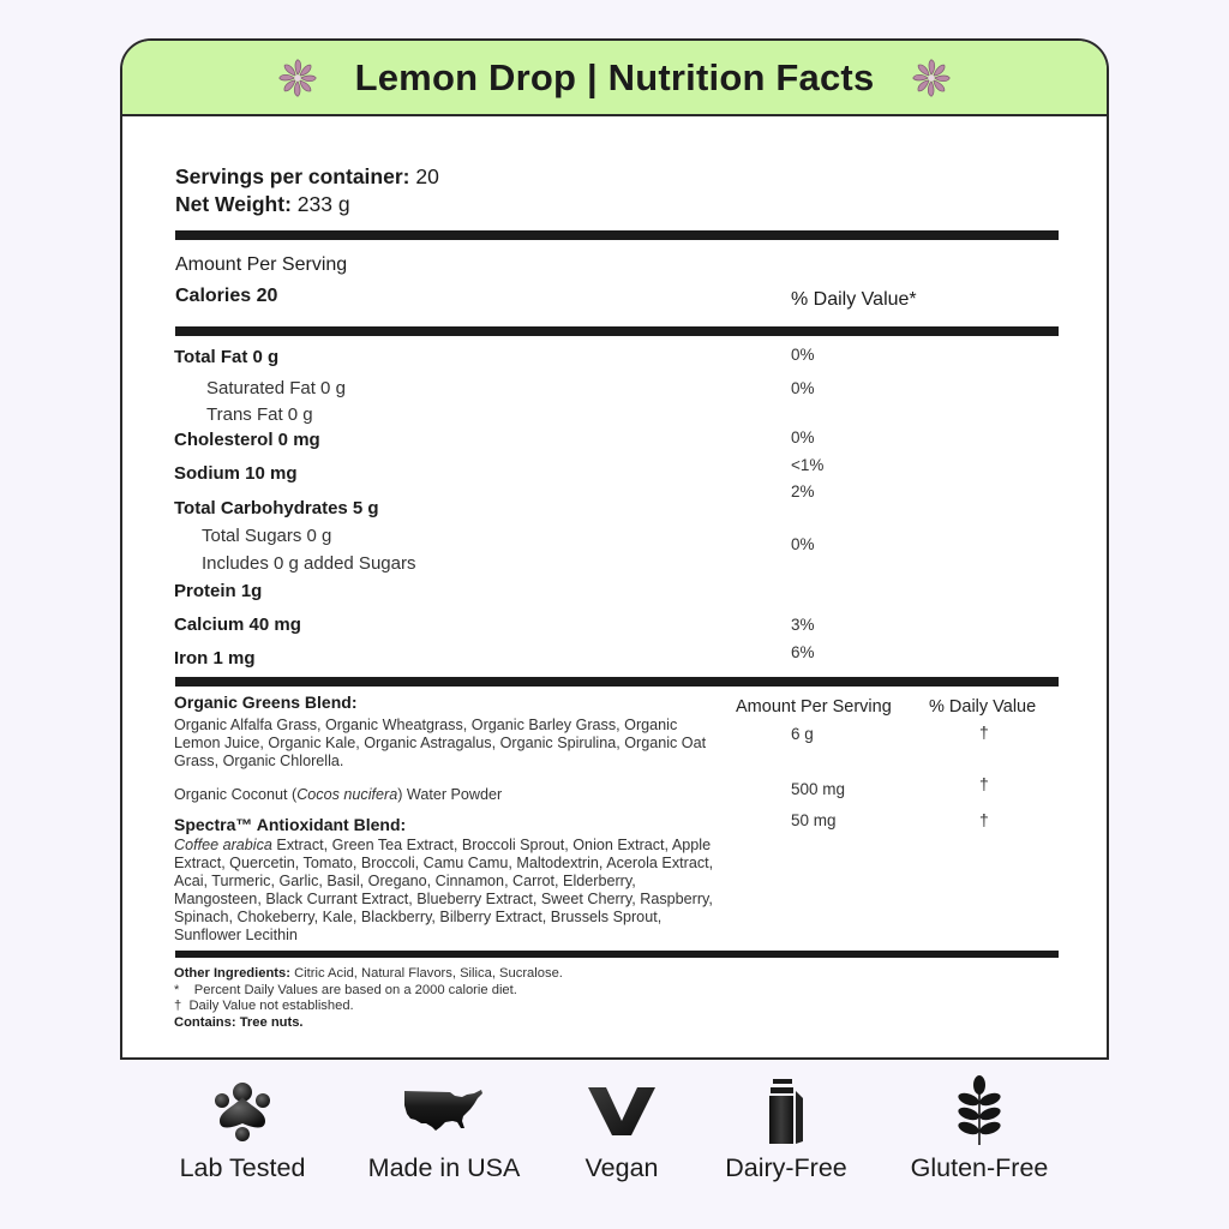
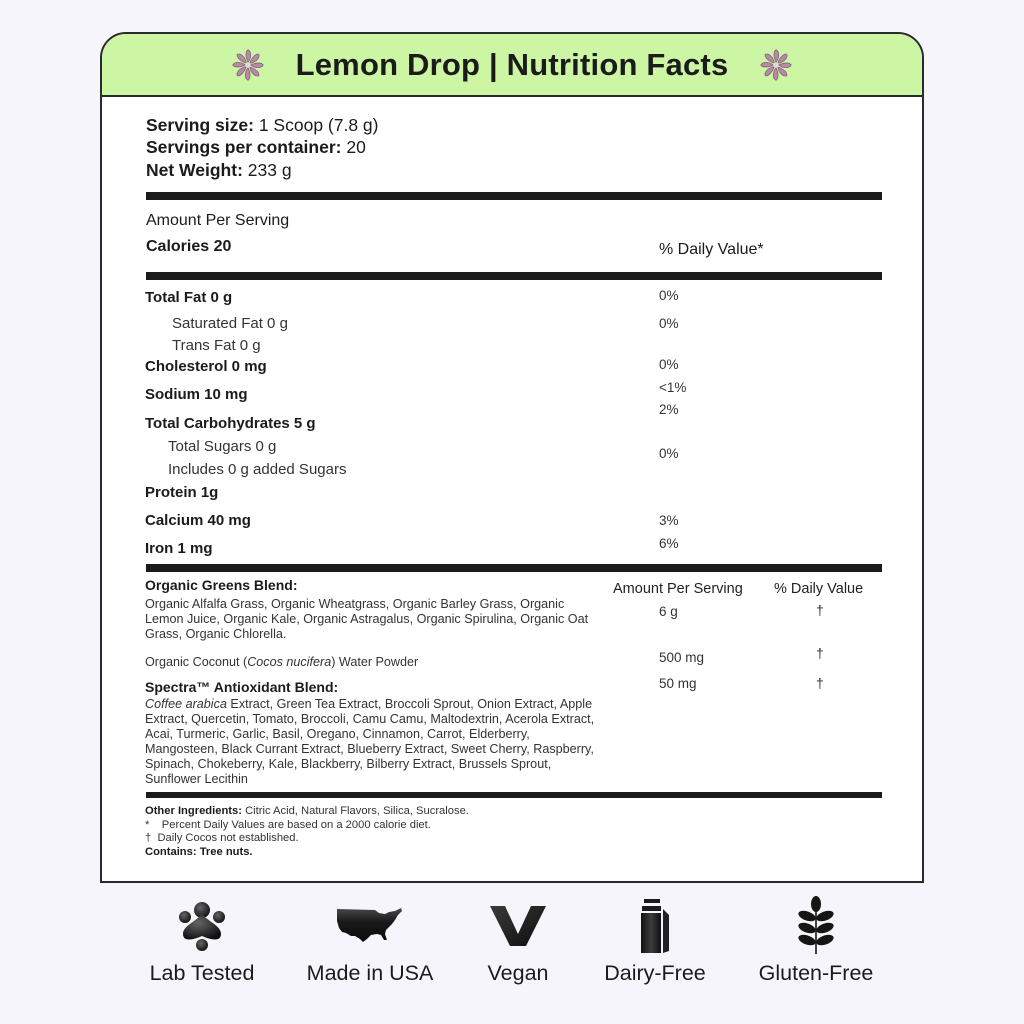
  Lemon Drop | Nutrition Facts
+ Serving size: 1 Scoop (7.8 g)
  Servings per container: 20
  Net Weight: 233 g
  Amount Per Serving
  Calories 20
  % Daily Value*
  Total Fat 0 g
  0%
  Saturated Fat 0 g
  0%
  Trans Fat 0 g
  Cholesterol 0 mg
  0%
  Sodium 10 mg
  <1%
  Total Carbohydrates 5 g
  2%
  Total Sugars 0 g
  Includes 0 g added Sugars
  0%
  Protein 1g
  Calcium 40 mg
  3%
  Iron 1 mg
  6%
  Organic Greens Blend:
  Amount Per Serving
  % Daily Value
  Organic Alfalfa Grass, Organic Wheatgrass, Organic Barley Grass, Organic Lemon Juice, Organic Kale, Organic Astragalus, Organic Spirulina, Organic Oat Grass, Organic Chlorella.
  6 g
  †
  Organic Coconut (Cocos nucifera) Water Powder
  500 mg
  †
  Spectra™ Antioxidant Blend:
  50 mg
  †
  Coffee arabica Extract, Green Tea Extract, Broccoli Sprout, Onion Extract, Apple Extract, Quercetin, Tomato, Broccoli, Camu Camu, Maltodextrin, Acerola Extract, Acai, Turmeric, Garlic, Basil, Oregano, Cinnamon, Carrot, Elderberry, Mangosteen, Black Currant Extract, Blueberry Extract, Sweet Cherry, Raspberry, Spinach, Chokeberry, Kale, Blackberry, Bilberry Extract, Brussels Sprout, Sunflower Lecithin
  Other Ingredients: Citric Acid, Natural Flavors, Silica, Sucralose.
  * Percent Daily Values are based on a 2000 calorie diet.
- † Daily Value not established.
+ † Daily Cocos not established.
  Contains: Tree nuts.
  Lab Tested
  Made in USA
  Vegan
  Dairy-Free
  Gluten-Free
